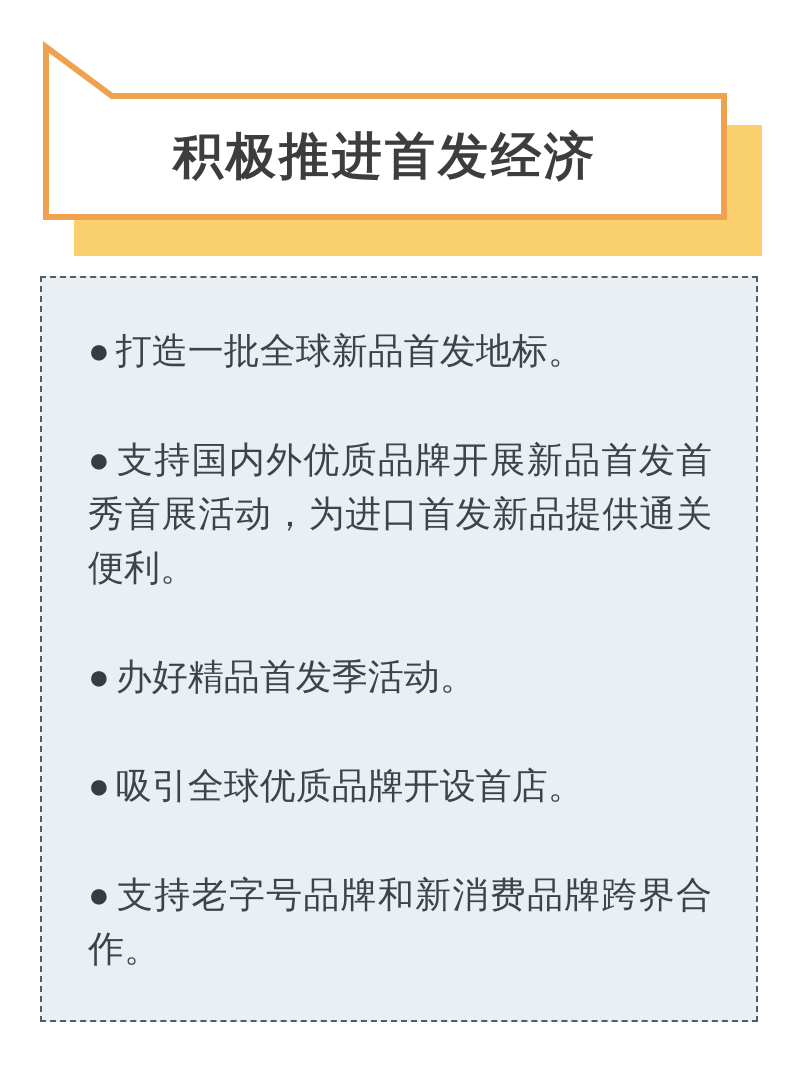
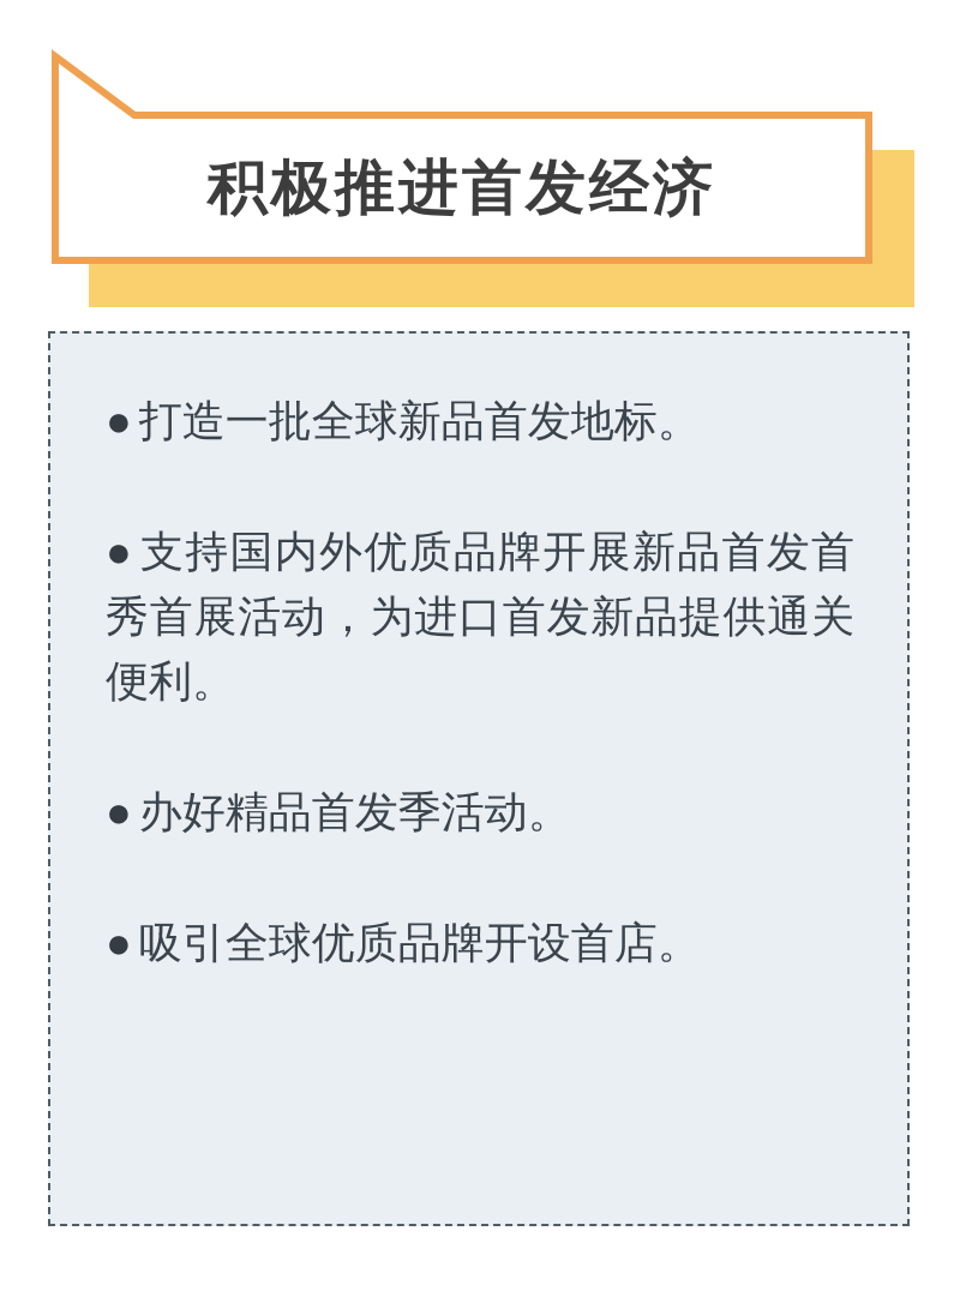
  积极推进首发经济
  ● 打造一批全球新品首发地标。
  ● 支持国内外优质品牌开展新品首发首秀首展活动，为进口首发新品提供通关便利。
  ● 办好精品首发季活动。
  ● 吸引全球优质品牌开设首店。
- ● 支持老字号品牌和新消费品牌跨界合作。
